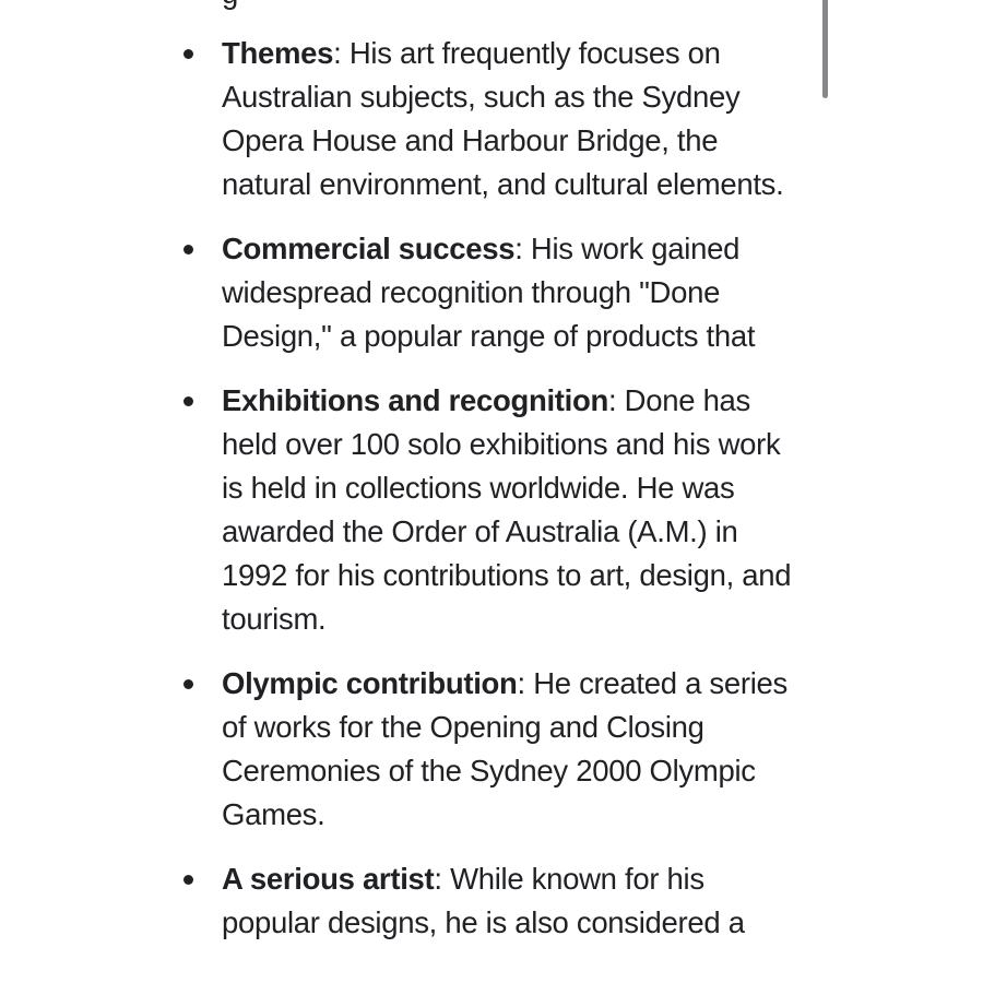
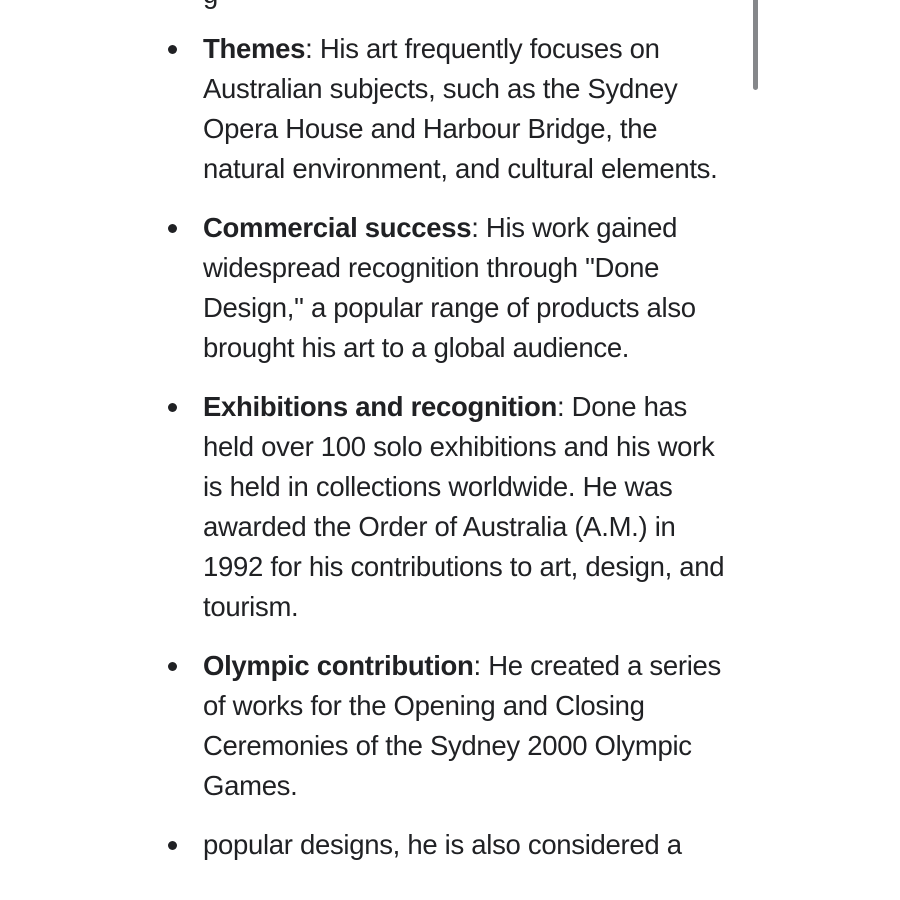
  Themes: His art frequently focuses on
  Australian subjects, such as the Sydney
  Opera House and Harbour Bridge, the
  natural environment, and cultural elements.
  Commercial success: His work gained
  widespread recognition through "Done
- Design," a popular range of products that
+ Design," a popular range of products also
+ brought his art to a global audience.
  Exhibitions and recognition: Done has
  held over 100 solo exhibitions and his work
  is held in collections worldwide. He was
  awarded the Order of Australia (A.M.) in
  1992 for his contributions to art, design, and
  tourism.
  Olympic contribution: He created a series
  of works for the Opening and Closing
  Ceremonies of the Sydney 2000 Olympic
  Games.
- A serious artist: While known for his
  popular designs, he is also considered a
